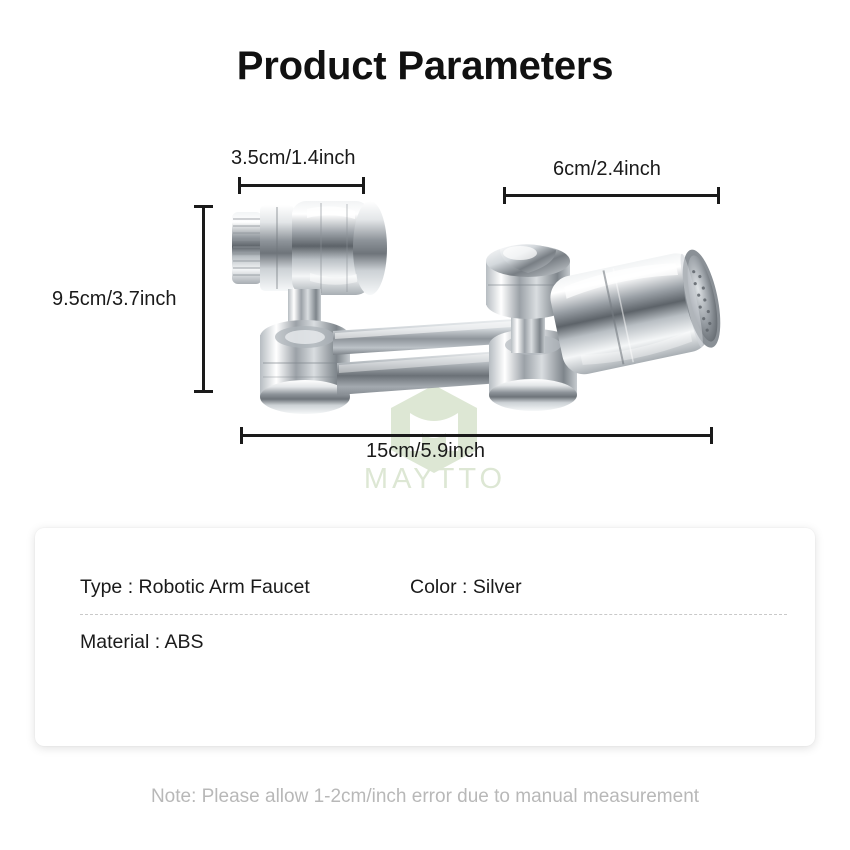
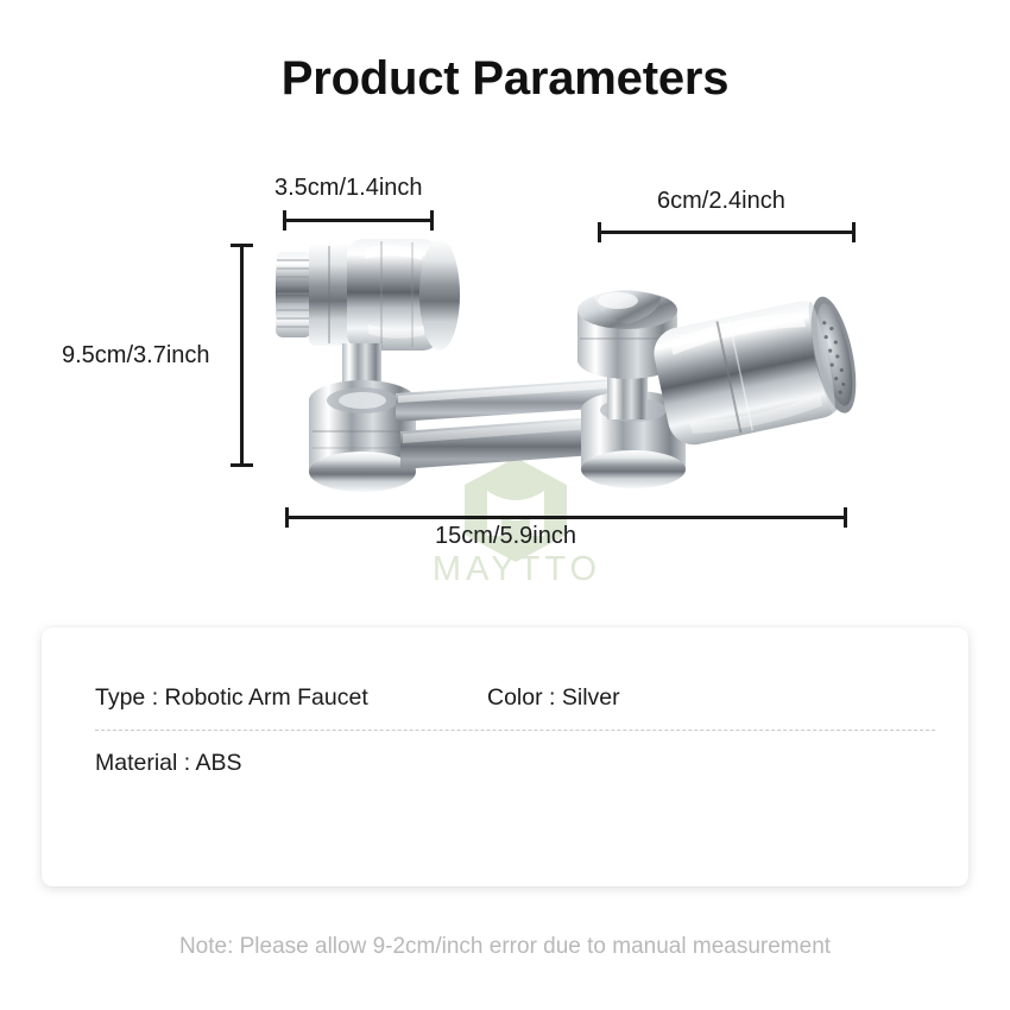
  Product Parameters
  MAYTTO
  3.5cm/1.4inch
  6cm/2.4inch
  9.5cm/3.7inch
  15cm/5.9inch
  Type : Robotic Arm Faucet
  Color : Silver
  Material : ABS
- Note: Please allow 1-2cm/inch error due to manual measurement
+ Note: Please allow 9-2cm/inch error due to manual measurement
